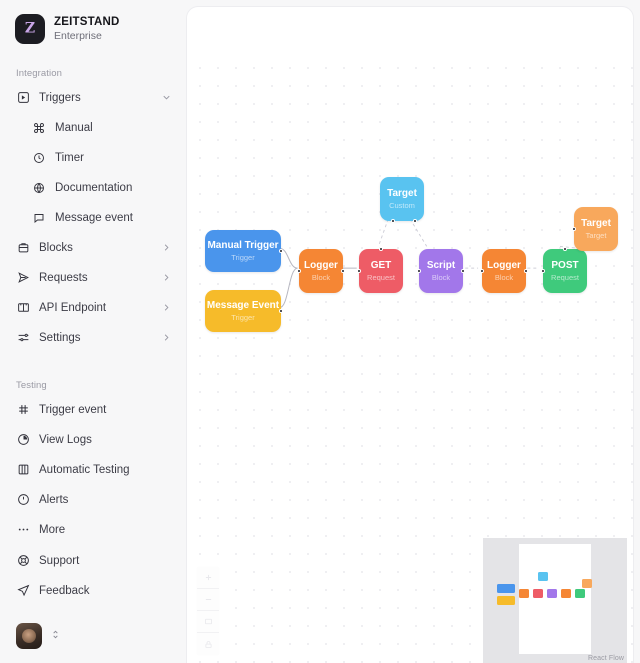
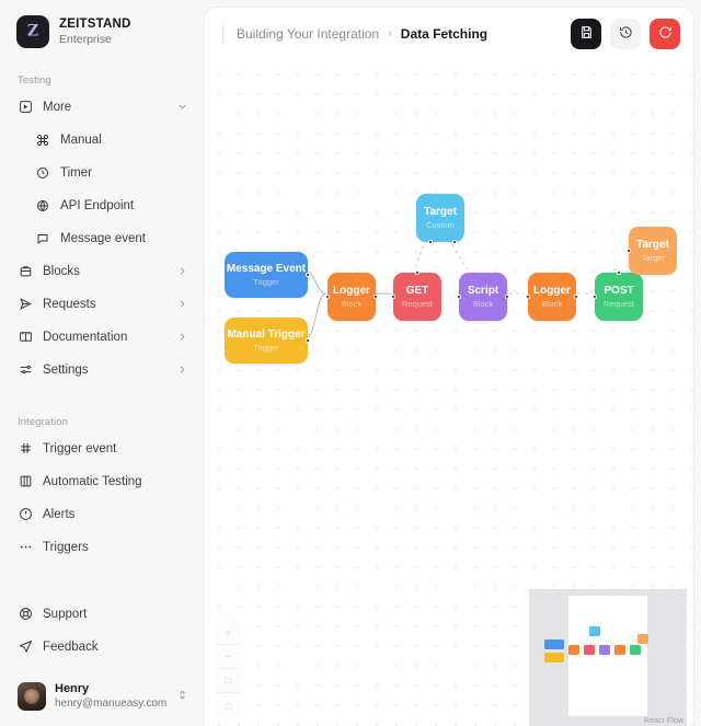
  Z
  ZEITSTAND
  Enterprise
- Integration
+ Testing
- Triggers
+ More
  Manual
  Timer
- Documentation
+ API Endpoint
  Message event
  Blocks
  Requests
- API Endpoint
+ Documentation
  Settings
- Testing
+ Integration
  Trigger event
- View Logs
  Automatic Testing
  Alerts
- More
+ Triggers
  Support
  Feedback
+ Henry
+ henry@manueasy.com
+ Building Your Integration
+ ›
+ Data Fetching
- Manual Trigger
+ Message Event
  Trigger
- Message Event
+ Manual Trigger
  Trigger
  Logger
  Block
  GET
  Request
  Target
  Custom
  Script
  Block
  Logger
  Block
  POST
  Request
  Target
  Target
